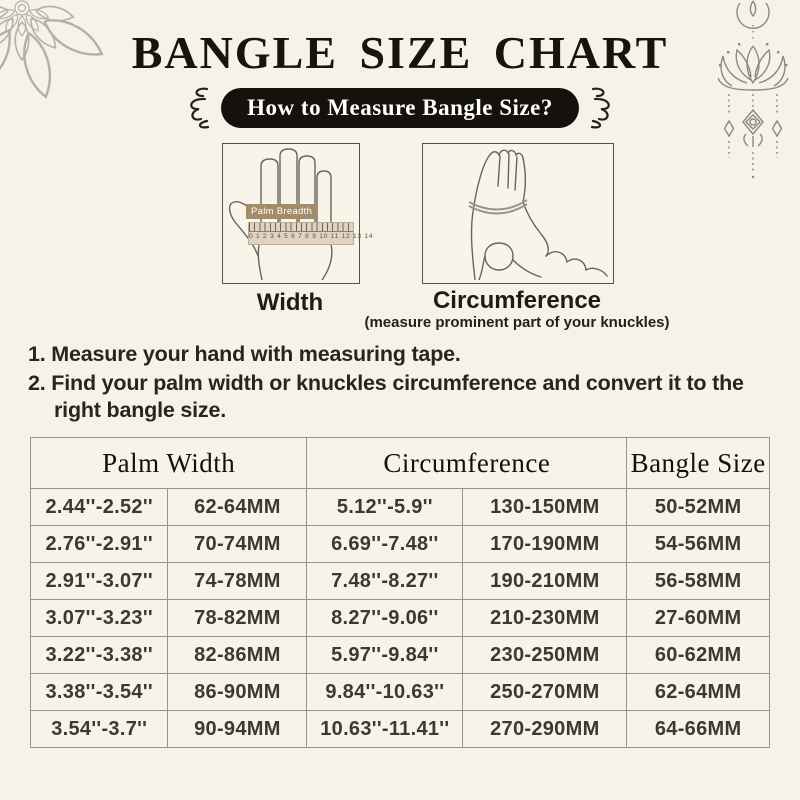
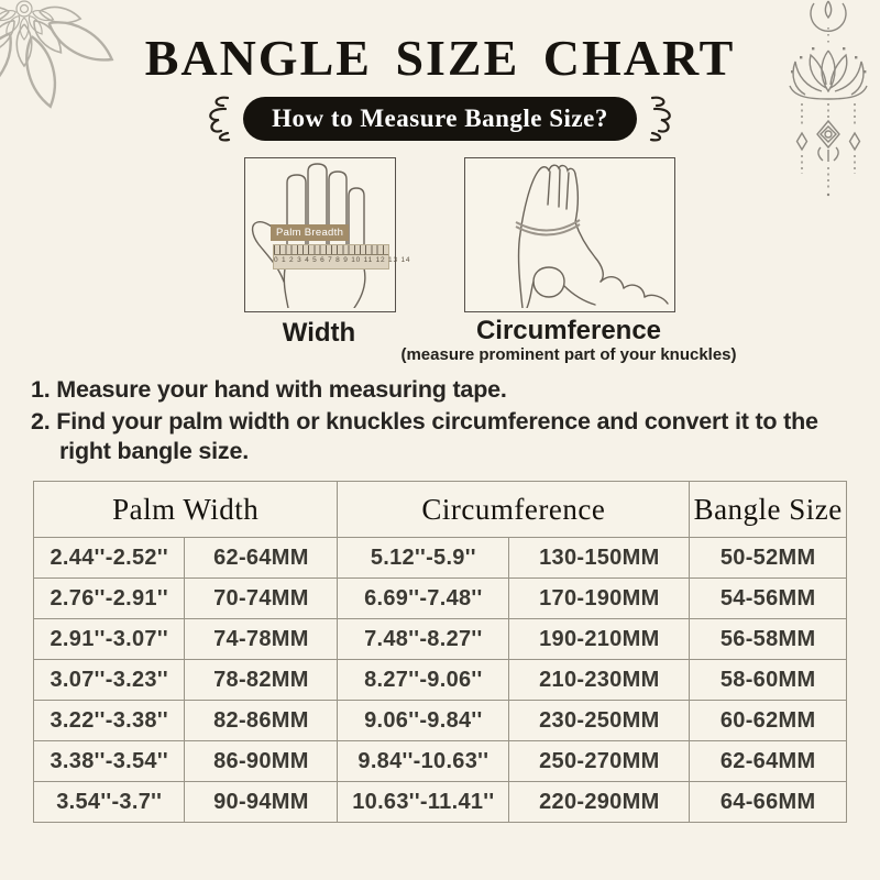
  BANGLE SIZE CHART
  How to Measure Bangle Size?
  Palm Breadth
  Width
  Circumference
  (measure prominent part of your knuckles)
  1. Measure your hand with measuring tape.
  2. Find your palm width or knuckles circumference and convert it to the
  right bangle size.
  Palm Width	Circumference	Bangle Size
  2.44''-2.52''	62-64MM	5.12''-5.9''	130-150MM	50-52MM
  2.76''-2.91''	70-74MM	6.69''-7.48''	170-190MM	54-56MM
  2.91''-3.07''	74-78MM	7.48''-8.27''	190-210MM	56-58MM
- 3.07''-3.23''	78-82MM	8.27''-9.06''	210-230MM	27-60MM
+ 3.07''-3.23''	78-82MM	8.27''-9.06''	210-230MM	58-60MM
- 3.22''-3.38''	82-86MM	5.97''-9.84''	230-250MM	60-62MM
+ 3.22''-3.38''	82-86MM	9.06''-9.84''	230-250MM	60-62MM
  3.38''-3.54''	86-90MM	9.84''-10.63''	250-270MM	62-64MM
- 3.54''-3.7''	90-94MM	10.63''-11.41''	270-290MM	64-66MM
+ 3.54''-3.7''	90-94MM	10.63''-11.41''	220-290MM	64-66MM
